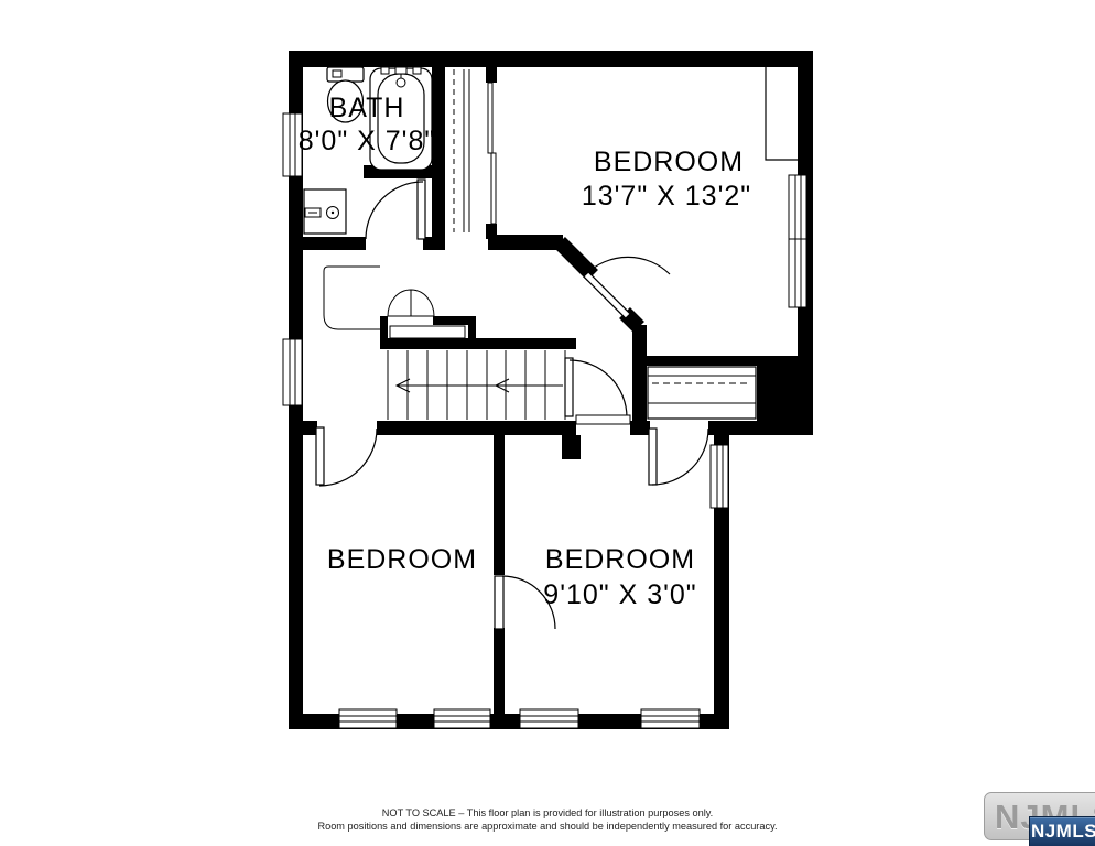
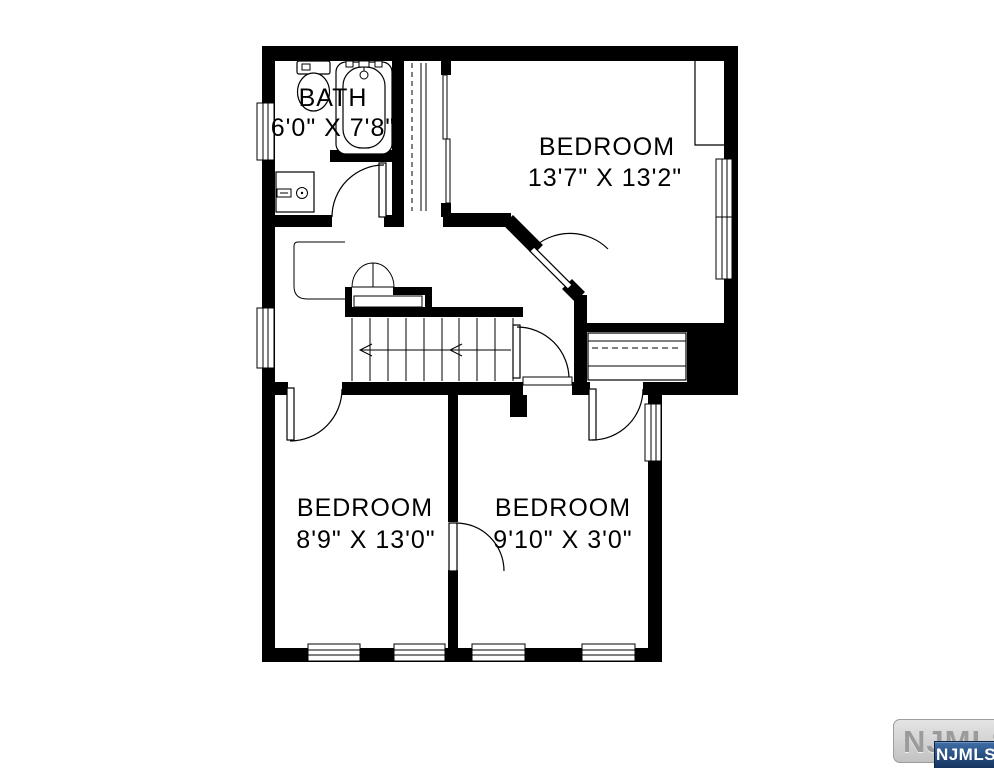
  BATH
- 8'0" X 7'8"
+ 6'0" X 7'8"
  BEDROOM
  13'7" X 13'2"
  BEDROOM
+ 8'9" X 13'0"
  BEDROOM
  9'10" X 3'0"
- NOT TO SCALE – This floor plan is provided for illustration purposes only.
- Room positions and dimensions are approximate and should be independently measured for accuracy.
  NJMLS
